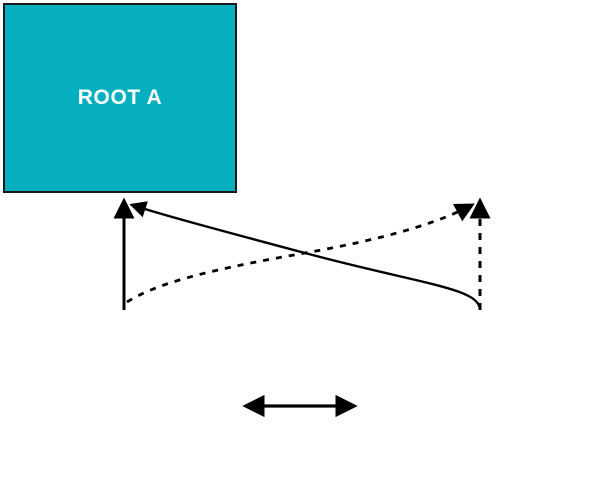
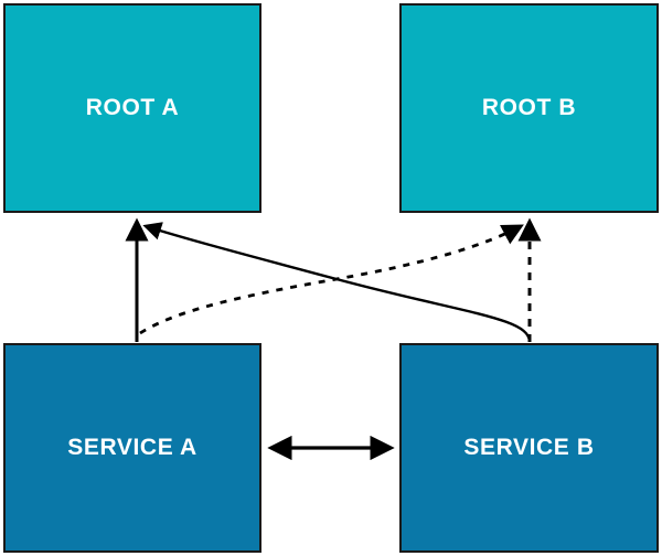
  ROOT A
+ ROOT B
+ SERVICE A
+ SERVICE B
